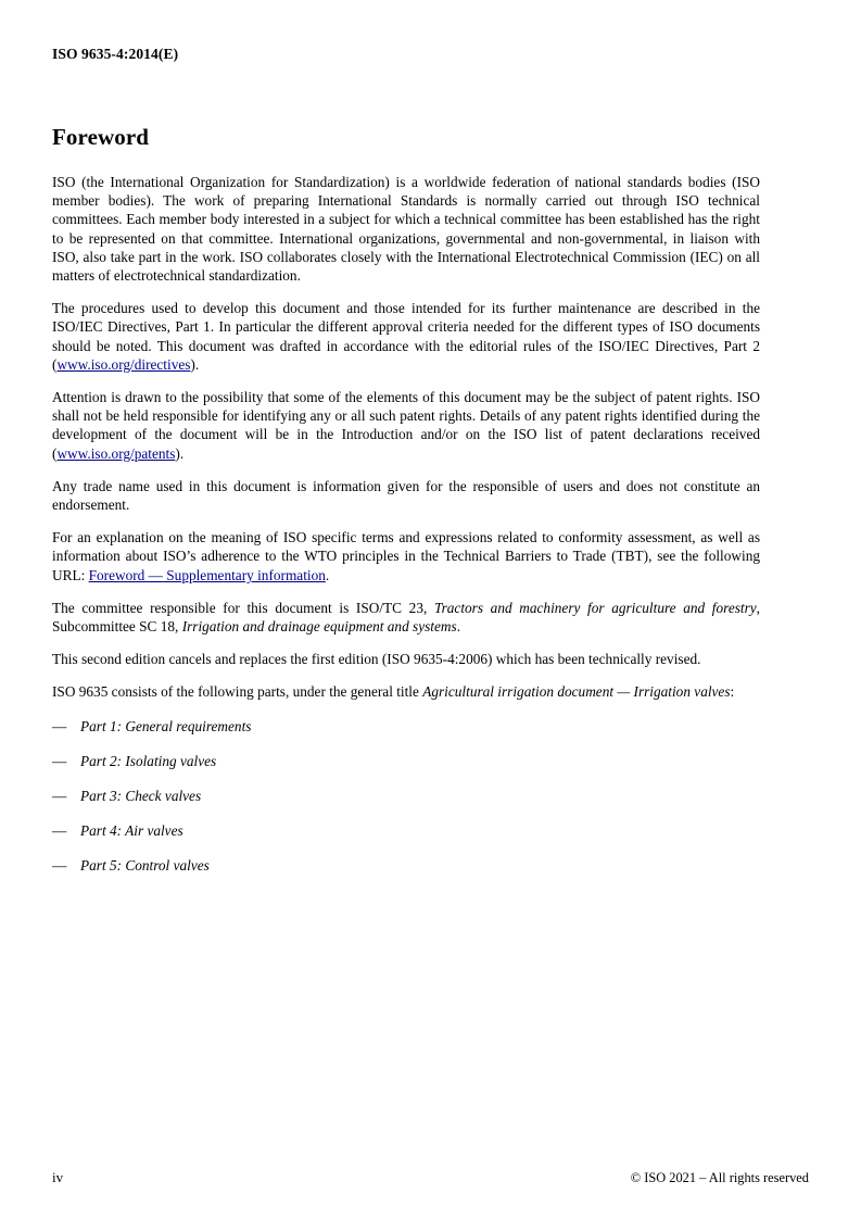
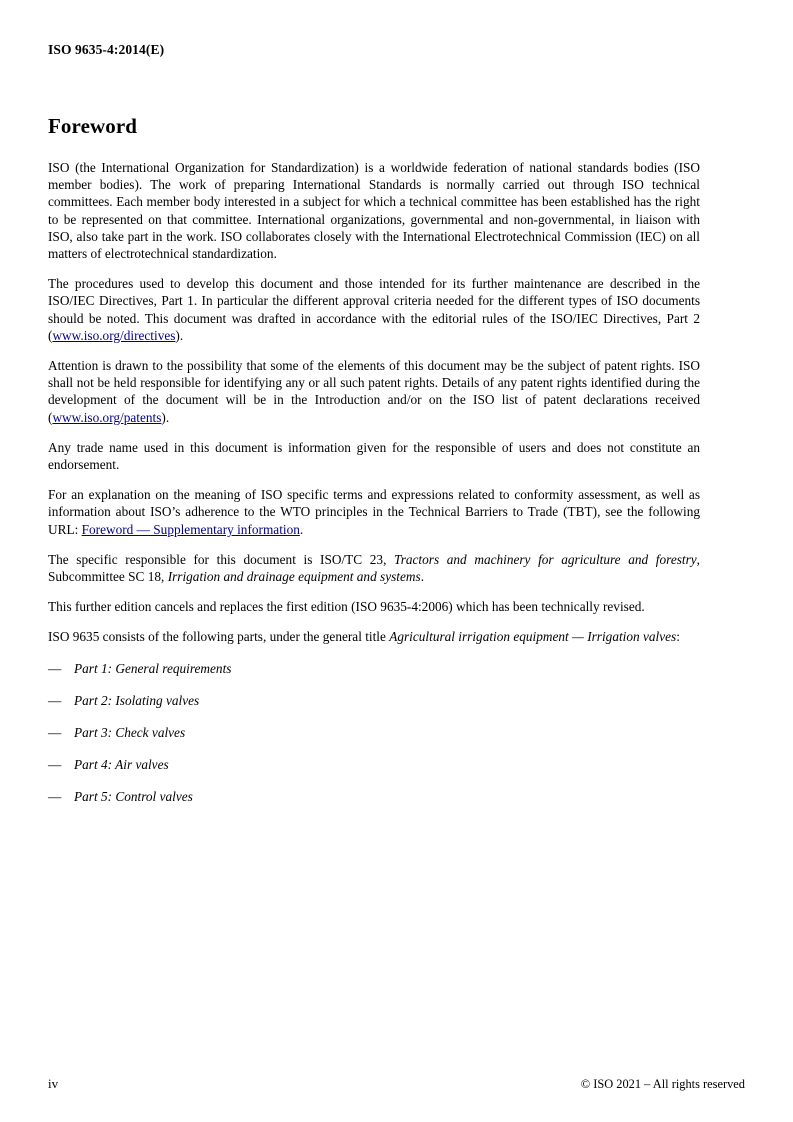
  ISO 9635-4:2014(E)
  Foreword
  ISO (the International Organization for Standardization) is a worldwide federation of national standards bodies (ISO member bodies). The work of preparing International Standards is normally carried out through ISO technical committees. Each member body interested in a subject for which a technical committee has been established has the right to be represented on that committee. International organizations, governmental and non-governmental, in liaison with ISO, also take part in the work. ISO collaborates closely with the International Electrotechnical Commission (IEC) on all matters of electrotechnical standardization.
  The procedures used to develop this document and those intended for its further maintenance are described in the ISO/IEC Directives, Part 1. In particular the different approval criteria needed for the different types of ISO documents should be noted. This document was drafted in accordance with the editorial rules of the ISO/IEC Directives, Part 2 (www.iso.org/directives).
  Attention is drawn to the possibility that some of the elements of this document may be the subject of patent rights. ISO shall not be held responsible for identifying any or all such patent rights. Details of any patent rights identified during the development of the document will be in the Introduction and/or on the ISO list of patent declarations received (www.iso.org/patents).
  Any trade name used in this document is information given for the responsible of users and does not constitute an endorsement.
  For an explanation on the meaning of ISO specific terms and expressions related to conformity assessment, as well as information about ISO’s adherence to the WTO principles in the Technical Barriers to Trade (TBT), see the following URL: Foreword — Supplementary information.
- The committee responsible for this document is ISO/TC 23, Tractors and machinery for agriculture and forestry, Subcommittee SC 18, Irrigation and drainage equipment and systems.
+ The specific responsible for this document is ISO/TC 23, Tractors and machinery for agriculture and forestry, Subcommittee SC 18, Irrigation and drainage equipment and systems.
- This second edition cancels and replaces the first edition (ISO 9635-4:2006) which has been technically revised.
+ This further edition cancels and replaces the first edition (ISO 9635-4:2006) which has been technically revised.
- ISO 9635 consists of the following parts, under the general title Agricultural irrigation document — Irrigation valves:
+ ISO 9635 consists of the following parts, under the general title Agricultural irrigation equipment — Irrigation valves:
  —
  Part 1: General requirements
  —
  Part 2: Isolating valves
  —
  Part 3: Check valves
  —
  Part 4: Air valves
  —
  Part 5: Control valves
  iv
  © ISO 2021 – All rights reserved
